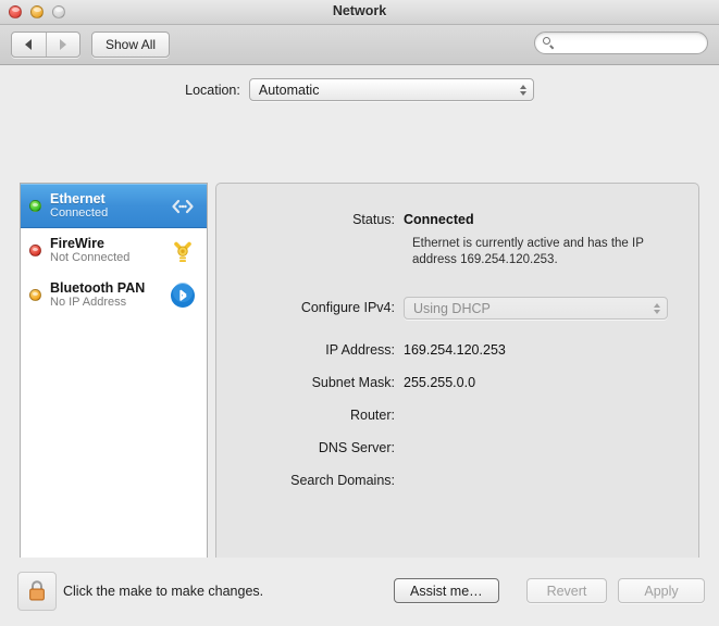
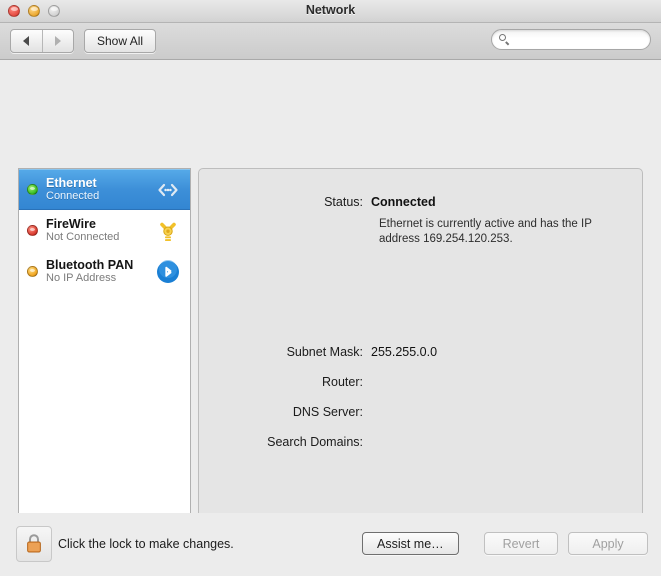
  Network
  Show All
- Location:
- Automatic
  Ethernet
  Connected
  FireWire
  Not Connected
  Bluetooth PAN
  No IP Address
  Status:
  Connected
  Ethernet is currently active and has the IP address 169.254.120.253.
- Configure IPv4:
- Using DHCP
- IP Address:
- 169.254.120.253
  Subnet Mask:
  255.255.0.0
  Router:
  DNS Server:
  Search Domains:
- Click the make to make changes.
+ Click the lock to make changes.
  Assist me…
  Revert
  Apply
